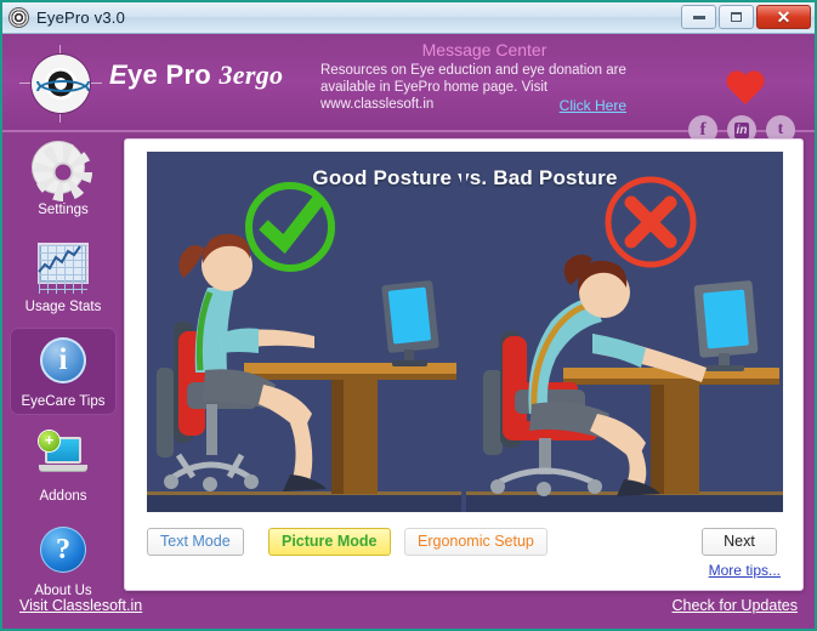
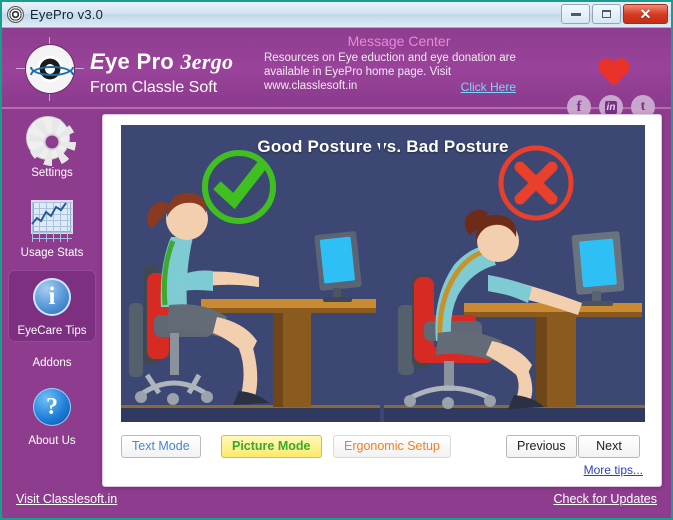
  EyePro v3.0
  ✕
  Eye Pro 3ergo
+ From Classle Soft
  Message Center
  Resources on Eye eduction and eye donation are available in EyePro home page. Visit www.classlesoft.in
  Click Here
  f
  in
  t
  Settings
  Usage Stats
  i
  EyeCare Tips
- +
  Addons
  ?
  About Us
  Good Postures. Bad Posture
  Text Mode
  Picture Mode
  Ergonomic Setup
+ Previous
  Next
  More tips...
  Visit Classlesoft.in
  Check for Updates
